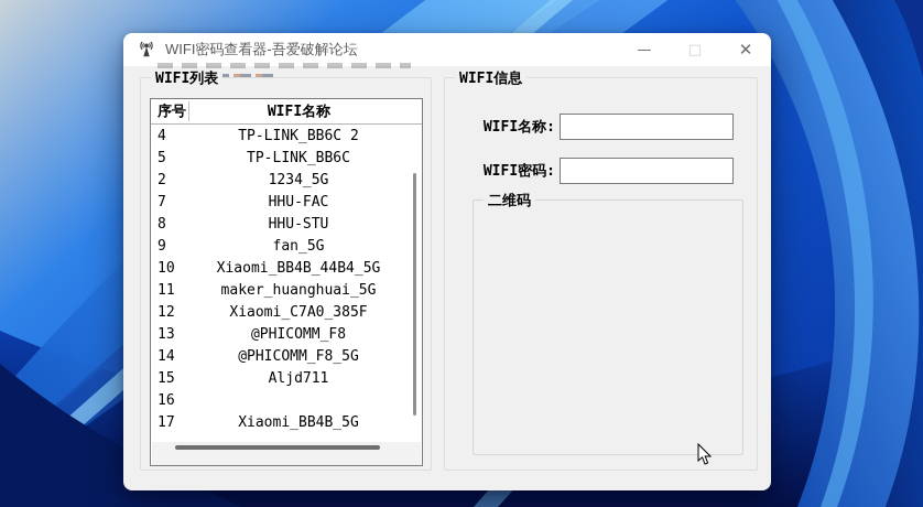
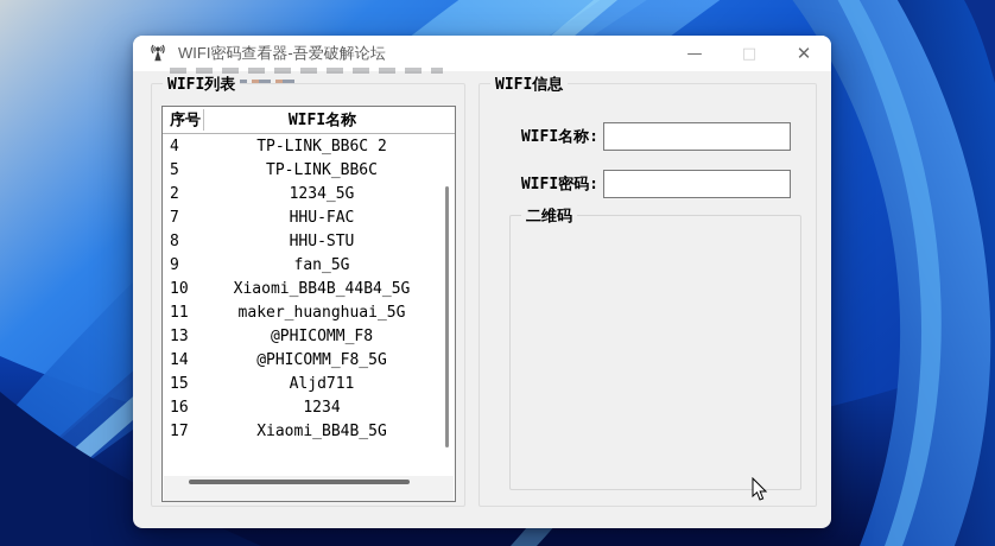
  WIFI密码查看器-吾爱破解论坛
  —
  □
  ✕
  WIFI列表
  序号
  WIFI名称
  4
  TP-LINK_BB6C 2
  5
  TP-LINK_BB6C
  2
  1234_5G
  7
  HHU-FAC
  8
  HHU-STU
  9
  fan_5G
  10
  Xiaomi_BB4B_44B4_5G
  11
  maker_huanghuai_5G
- 12
- Xiaomi_C7A0_385F
  13
  @PHICOMM_F8
  14
  @PHICOMM_F8_5G
  15
  Aljd711
  16
+ 1234
  17
  Xiaomi_BB4B_5G
  WIFI信息
  WIFI名称:
  WIFI密码:
  二维码
